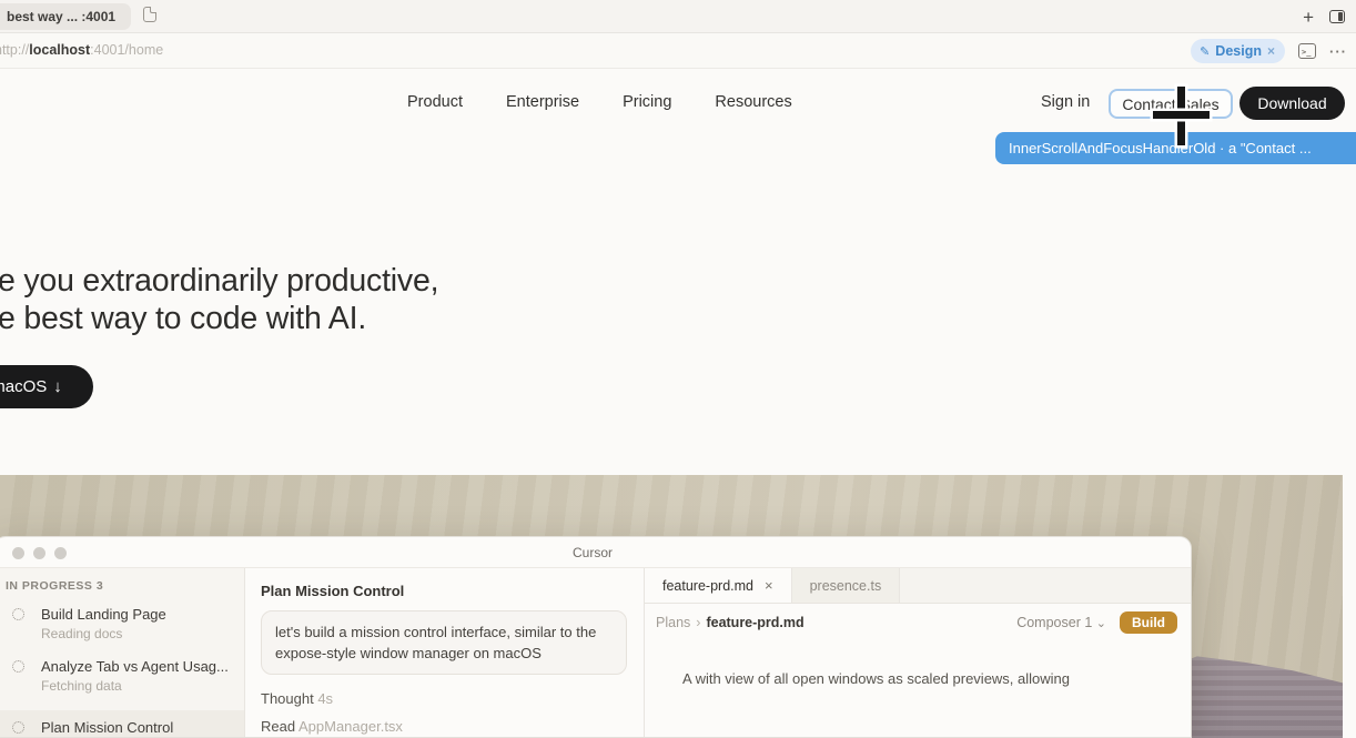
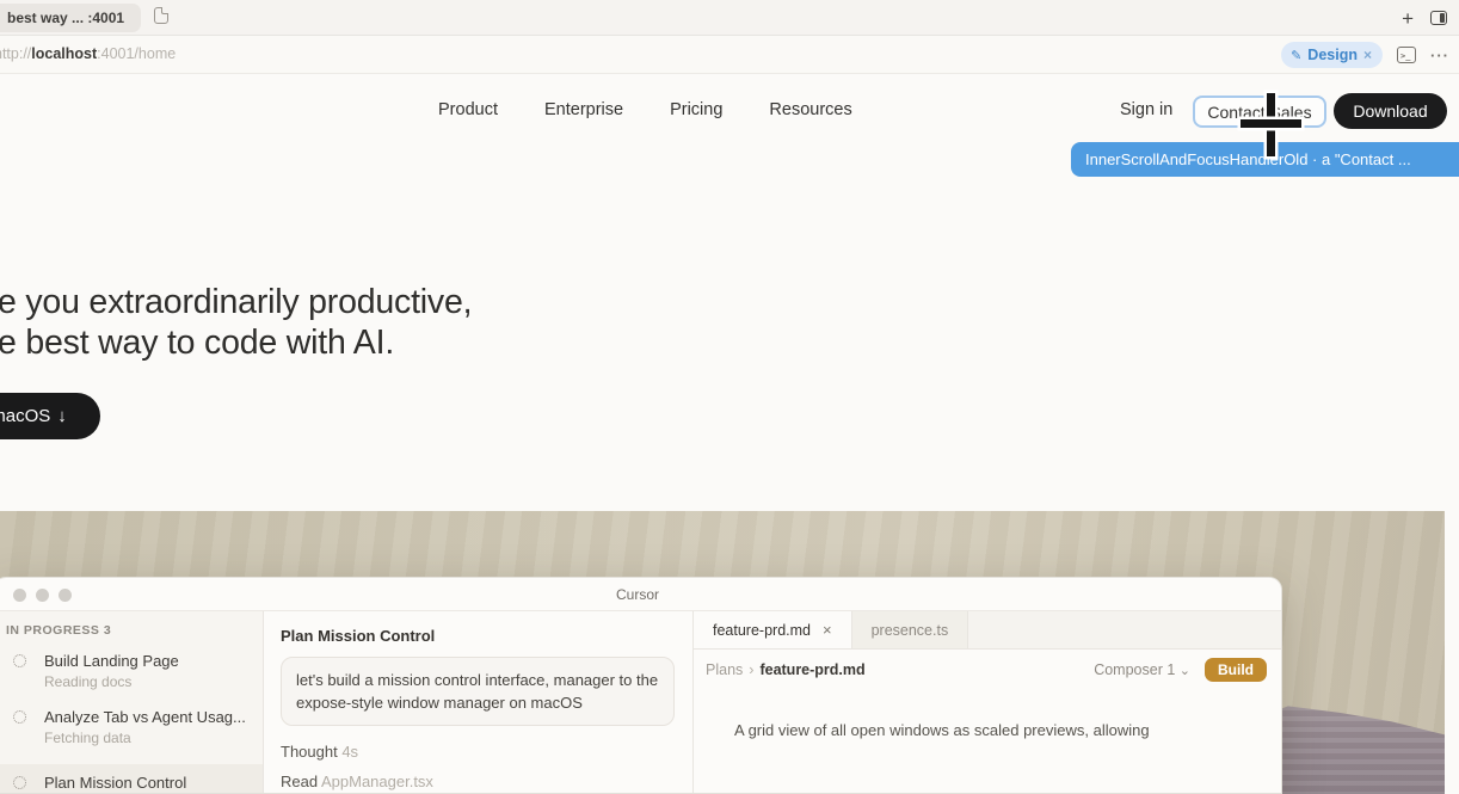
  best way ... :4001
  +
  ttp://localhost:4001/home
  ✎
  Design
  ×
  >_
  ···
  Product
  Enterprise
  Pricing
  Resources
  Sign in
  Contact Sales
  Download
  InnerScrollAndFocusHandlerOld · a "Contact ...
  e you extraordinarily productive,
  e best way to code with AI.
  acOS
  ↓
  Cursor
  IN PROGRESS 3
  Build Landing Page
  Reading docs
  Analyze Tab vs Agent Usag...
  Fetching data
  Plan Mission Control
  Plan Mission Control
- let's build a mission control interface, similar to the expose-style window manager on macOS
+ let's build a mission control interface, manager to the expose-style window manager on macOS
  Thought 4s
  Read AppManager.tsx
  feature-prd.md
  ×
  presence.ts
  Plans
  ›
  feature-prd.md
  Composer 1 ⌄
  Build
- A with view of all open windows as scaled previews, allowing
+ A grid view of all open windows as scaled previews, allowing
